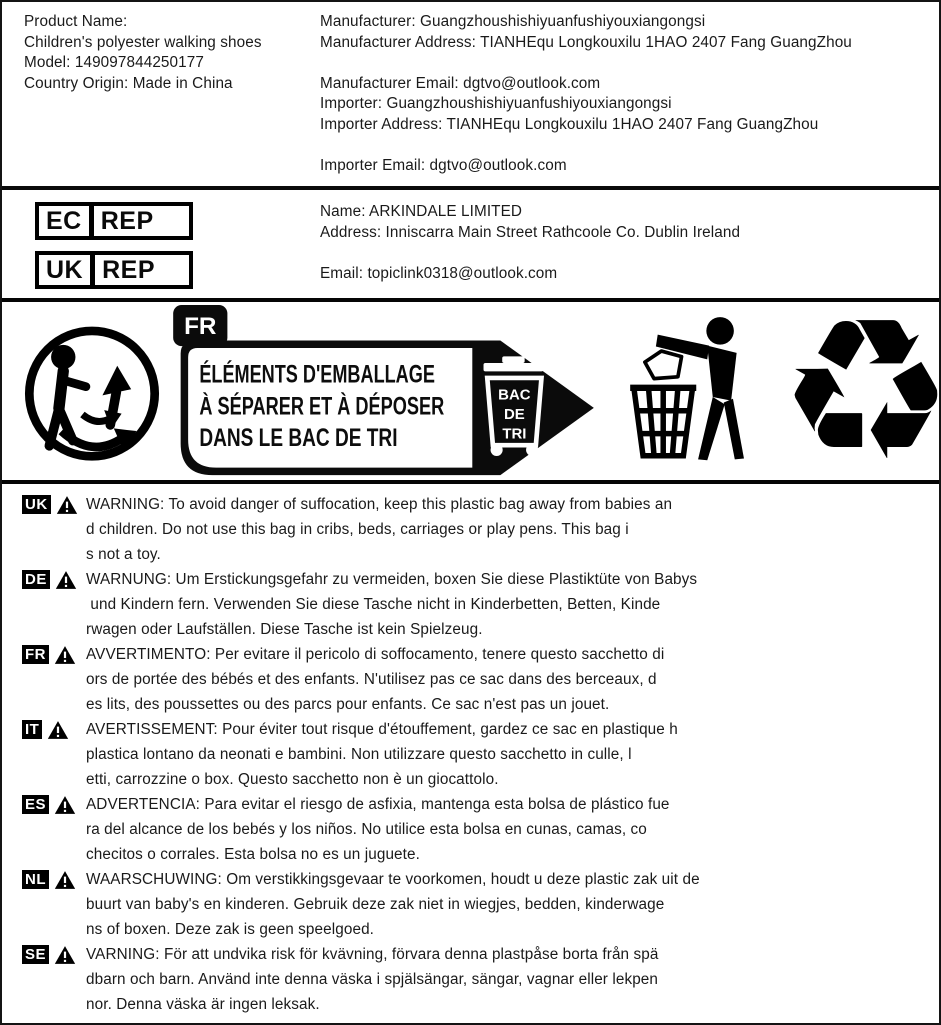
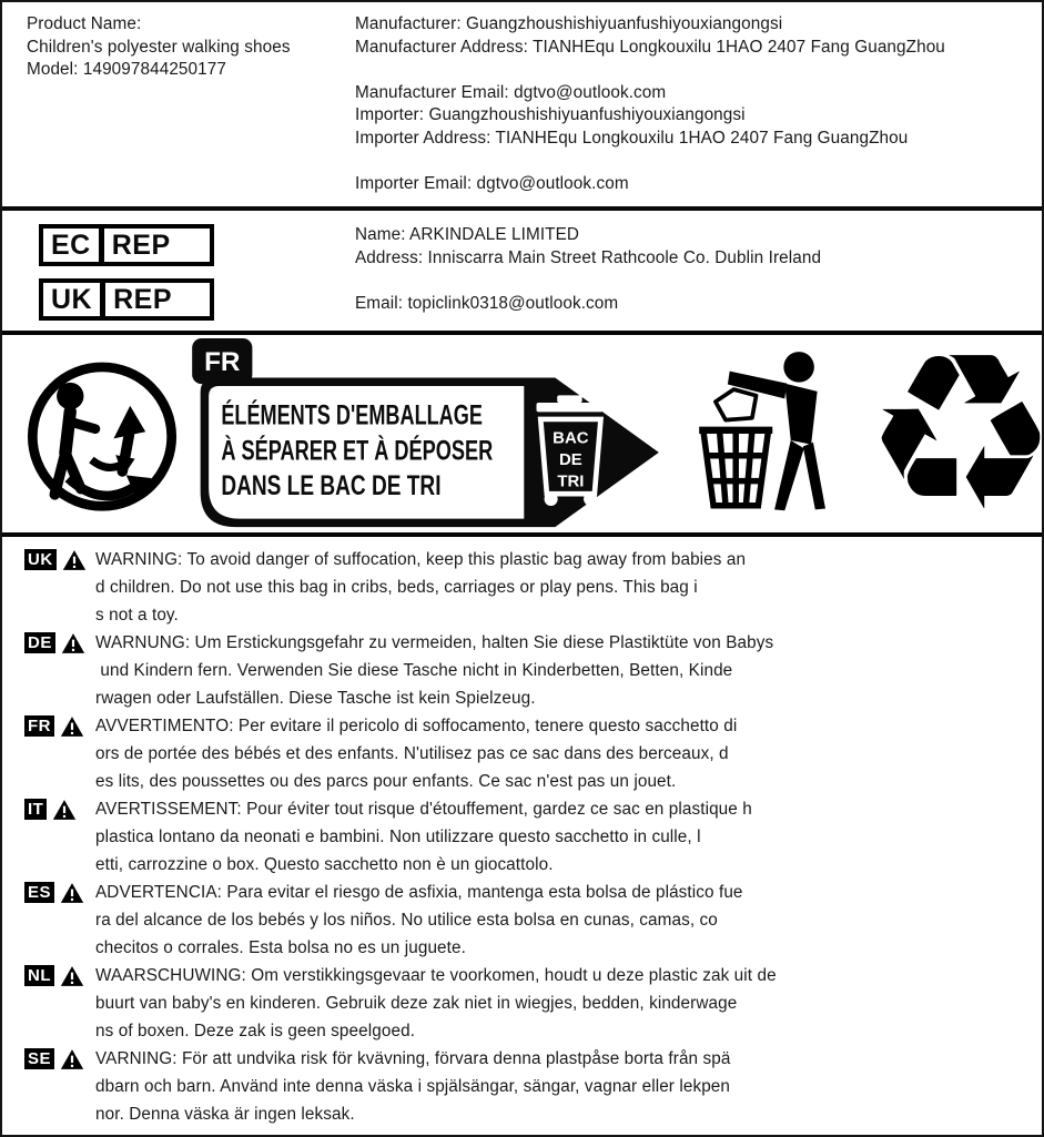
  Product Name:
  Children's polyester walking shoes
  Model: 149097844250177
- Country Origin: Made in China
  Manufacturer: Guangzhoushishiyuanfushiyouxiangongsi
  Manufacturer Address: TIANHEqu Longkouxilu 1HAO 2407 Fang GuangZhou
  Manufacturer Email: dgtvo@outlook.com
  Importer: Guangzhoushishiyuanfushiyouxiangongsi
  Importer Address: TIANHEqu Longkouxilu 1HAO 2407 Fang GuangZhou
  Importer Email: dgtvo@outlook.com
  EC
  REP
  UK
  REP
  Name: ARKINDALE LIMITED
  Address: Inniscarra Main Street Rathcoole Co. Dublin Ireland
  Email: topiclink0318@outlook.com
  FR
  ÉLÉMENTS D'EMBALLAGE
  À SÉPARER ET À DÉPOSER
  DANS LE BAC DE TRI
  BAC
  DE
  TRI
  ♻
  UK
  WARNING: To avoid danger of suffocation, keep this plastic bag away from babies an
  d children. Do not use this bag in cribs, beds, carriages or play pens. This bag i
  s not a toy.
  DE
- WARNUNG: Um Erstickungsgefahr zu vermeiden, boxen Sie diese Plastiktüte von Babys
+ WARNUNG: Um Erstickungsgefahr zu vermeiden, halten Sie diese Plastiktüte von Babys
  und Kindern fern. Verwenden Sie diese Tasche nicht in Kinderbetten, Betten, Kinde
  rwagen oder Laufställen. Diese Tasche ist kein Spielzeug.
  FR
  AVVERTIMENTO: Per evitare il pericolo di soffocamento, tenere questo sacchetto di
  ors de portée des bébés et des enfants. N'utilisez pas ce sac dans des berceaux, d
  es lits, des poussettes ou des parcs pour enfants. Ce sac n'est pas un jouet.
  IT
  AVERTISSEMENT: Pour éviter tout risque d'étouffement, gardez ce sac en plastique h
  plastica lontano da neonati e bambini. Non utilizzare questo sacchetto in culle, l
  etti, carrozzine o box. Questo sacchetto non è un giocattolo.
  ES
  ADVERTENCIA: Para evitar el riesgo de asfixia, mantenga esta bolsa de plástico fue
  ra del alcance de los bebés y los niños. No utilice esta bolsa en cunas, camas, co
  checitos o corrales. Esta bolsa no es un juguete.
  NL
  WAARSCHUWING: Om verstikkingsgevaar te voorkomen, houdt u deze plastic zak uit de
  buurt van baby's en kinderen. Gebruik deze zak niet in wiegjes, bedden, kinderwage
  ns of boxen. Deze zak is geen speelgoed.
  SE
  VARNING: För att undvika risk för kvävning, förvara denna plastpåse borta från spä
  dbarn och barn. Använd inte denna väska i spjälsängar, sängar, vagnar eller lekpen
  nor. Denna väska är ingen leksak.
